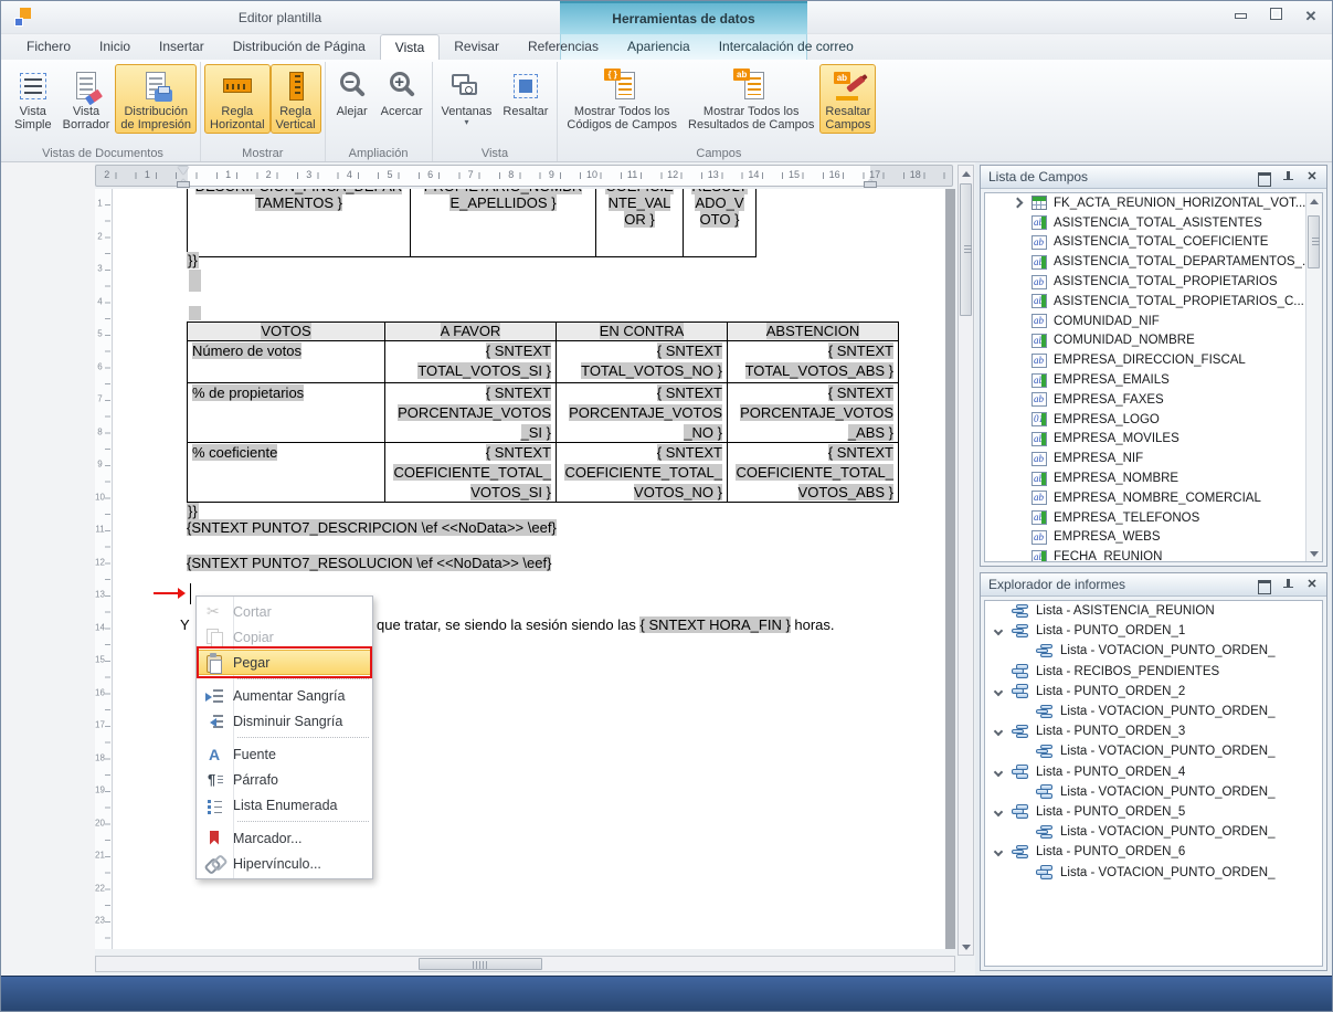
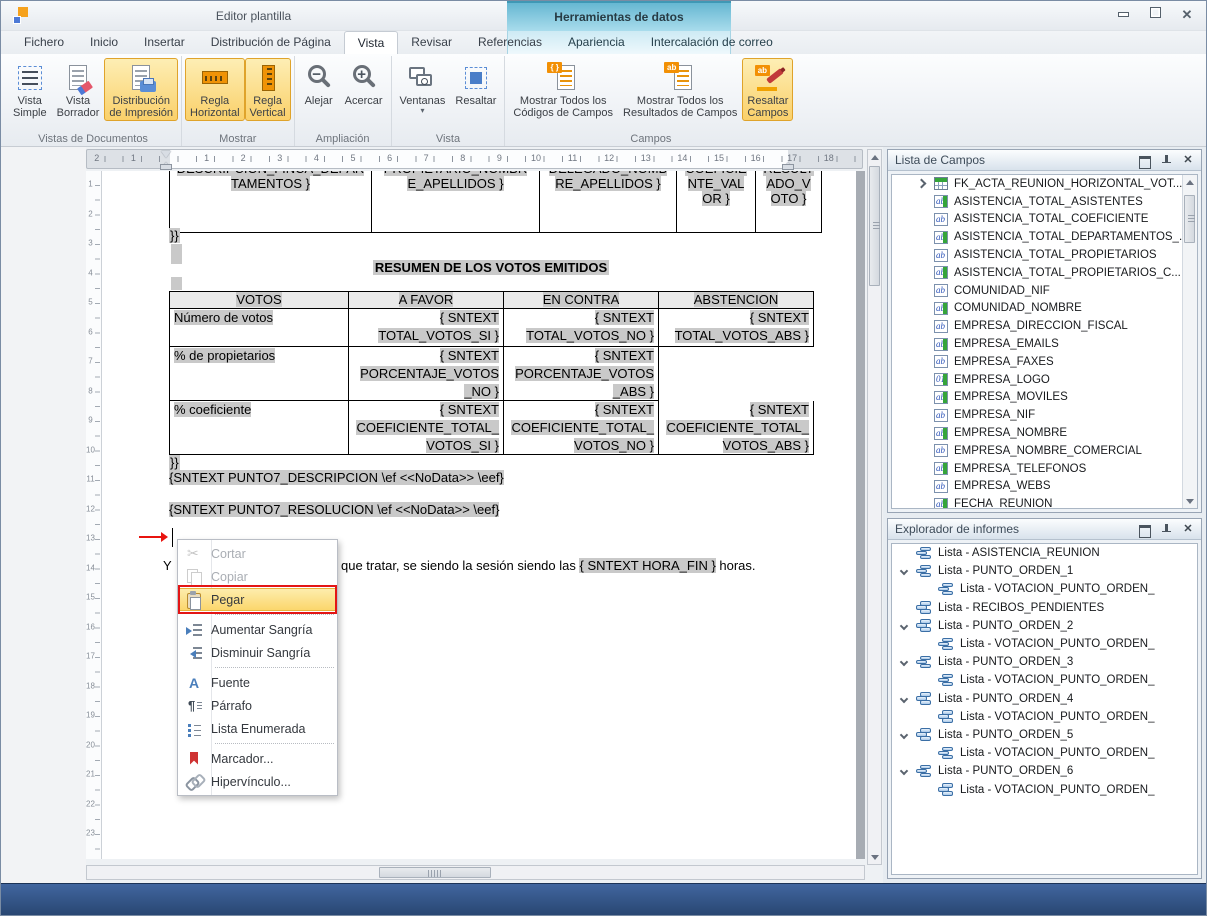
  Editor plantilla
  Herramientas de datos
  ✕
  Fichero
  Inicio
  Insertar
  Distribución de Página
  Vista
  Revisar
  Referencias
  Apariencia
  Intercalación de correo
  Vista
  Simple
  Vista
  Borrador
  Distribución
  de Impresión
  Vistas de Documentos
  Regla
  Horizontal
  Regla
  Vertical
  Mostrar
  Alejar
  Acercar
  Ampliación
  Ventanas
  ▾
  Resaltar
  Vista
  { }
  Mostrar Todos los
  Códigos de Campos
  ab
  Mostrar Todos los
  Resultados de Campos
  ab
  Resaltar
  Campos
  Campos
  1
  2
  3
  4
  5
  6
  7
  8
  9
  10
  11
  12
  13
  14
  15
  16
  17
  18
  1
  2
  1
  2
  3
  4
  5
  6
  7
  8
  9
  10
  11
  12
  13
  14
  15
  16
  17
  18
  19
  20
  21
  22
  23
  TAMENTOS }
  E_APELLIDOS }
+ RE_APELLIDOS }
  NTE_VAL
  OR }
  ADO_V
  OTO }
  }}
+ RESUMEN DE LOS VOTOS EMITIDOS
  VOTOS
  A FAVOR
  EN CONTRA
  ABSTENCION
  Número de votos
  { SNTEXT TOTAL_VOTOS_SI }
  { SNTEXT TOTAL_VOTOS_NO }
  { SNTEXT TOTAL_VOTOS_ABS }
  % de propietarios
- { SNTEXT PORCENTAJE_VOTOS_SI }
  { SNTEXT PORCENTAJE_VOTOS_NO }
  { SNTEXT PORCENTAJE_VOTOS_ABS }
  % coeficiente
  { SNTEXT COEFICIENTE_TOTAL_VOTOS_SI }
  { SNTEXT COEFICIENTE_TOTAL_VOTOS_NO }
  { SNTEXT COEFICIENTE_TOTAL_VOTOS_ABS }
  }}
  {SNTEXT PUNTO7_DESCRIPCION \ef <<NoData>> \eef}
  {SNTEXT PUNTO7_RESOLUCION \ef <<NoData>> \eef}
  Y
  que tratar, se siendo la sesión siendo las { SNTEXT HORA_FIN } horas.
  Cortar
  Copiar
  Pegar
  Aumentar Sangría
  Disminuir Sangría
  Fuente
  Párrafo
  Lista Enumerada
  Marcador...
  Hipervínculo...
  Lista de Campos
  ✕
  FK_ACTA_REUNION_HORIZONTAL_VOT...
  ab
  ASISTENCIA_TOTAL_ASISTENTES
  ab
  ASISTENCIA_TOTAL_COEFICIENTE
  ab
  ASISTENCIA_TOTAL_DEPARTAMENTOS_.
  ab
  ASISTENCIA_TOTAL_PROPIETARIOS
  ab
  ASISTENCIA_TOTAL_PROPIETARIOS_C...
  ab
  COMUNIDAD_NIF
  ab
  COMUNIDAD_NOMBRE
  ab
  EMPRESA_DIRECCION_FISCAL
  ab
  EMPRESA_EMAILS
  ab
  EMPRESA_FAXES
  01
  EMPRESA_LOGO
  ab
  EMPRESA_MOVILES
  ab
  EMPRESA_NIF
  ab
  EMPRESA_NOMBRE
  ab
  EMPRESA_NOMBRE_COMERCIAL
  ab
  EMPRESA_TELEFONOS
  ab
  EMPRESA_WEBS
  ab
  FECHA_REUNION
  Explorador de informes
  ✕
  Lista - ASISTENCIA_REUNION
  Lista - PUNTO_ORDEN_1
  Lista - VOTACION_PUNTO_ORDEN_
  Lista - RECIBOS_PENDIENTES
  Lista - PUNTO_ORDEN_2
  Lista - VOTACION_PUNTO_ORDEN_
  Lista - PUNTO_ORDEN_3
  Lista - VOTACION_PUNTO_ORDEN_
  Lista - PUNTO_ORDEN_4
  Lista - VOTACION_PUNTO_ORDEN_
  Lista - PUNTO_ORDEN_5
  Lista - VOTACION_PUNTO_ORDEN_
  Lista - PUNTO_ORDEN_6
  Lista - VOTACION_PUNTO_ORDEN_
